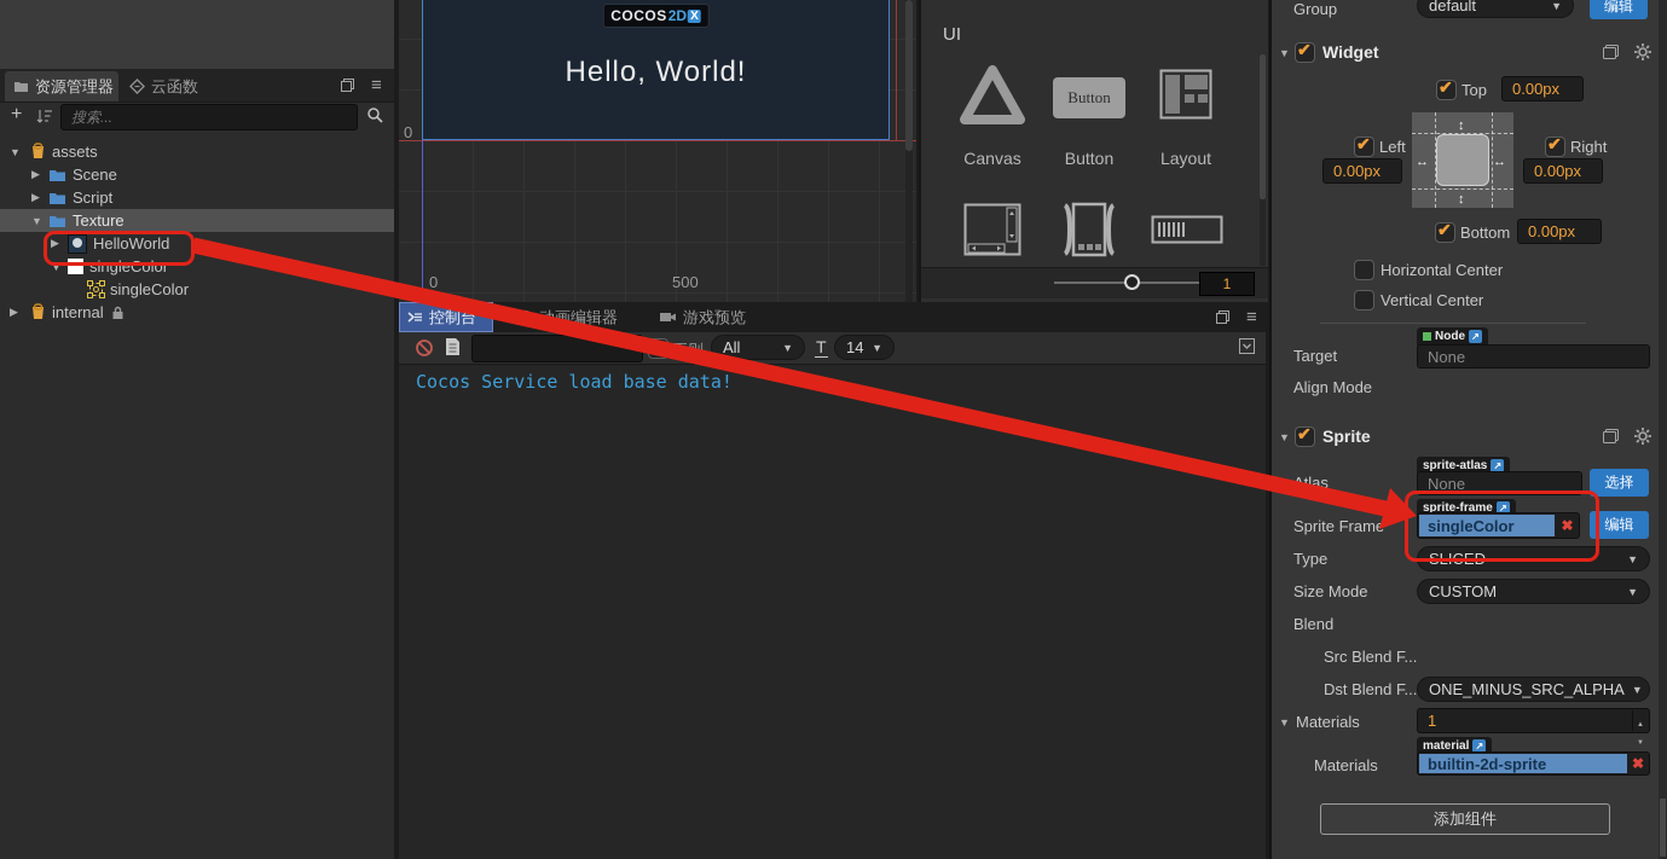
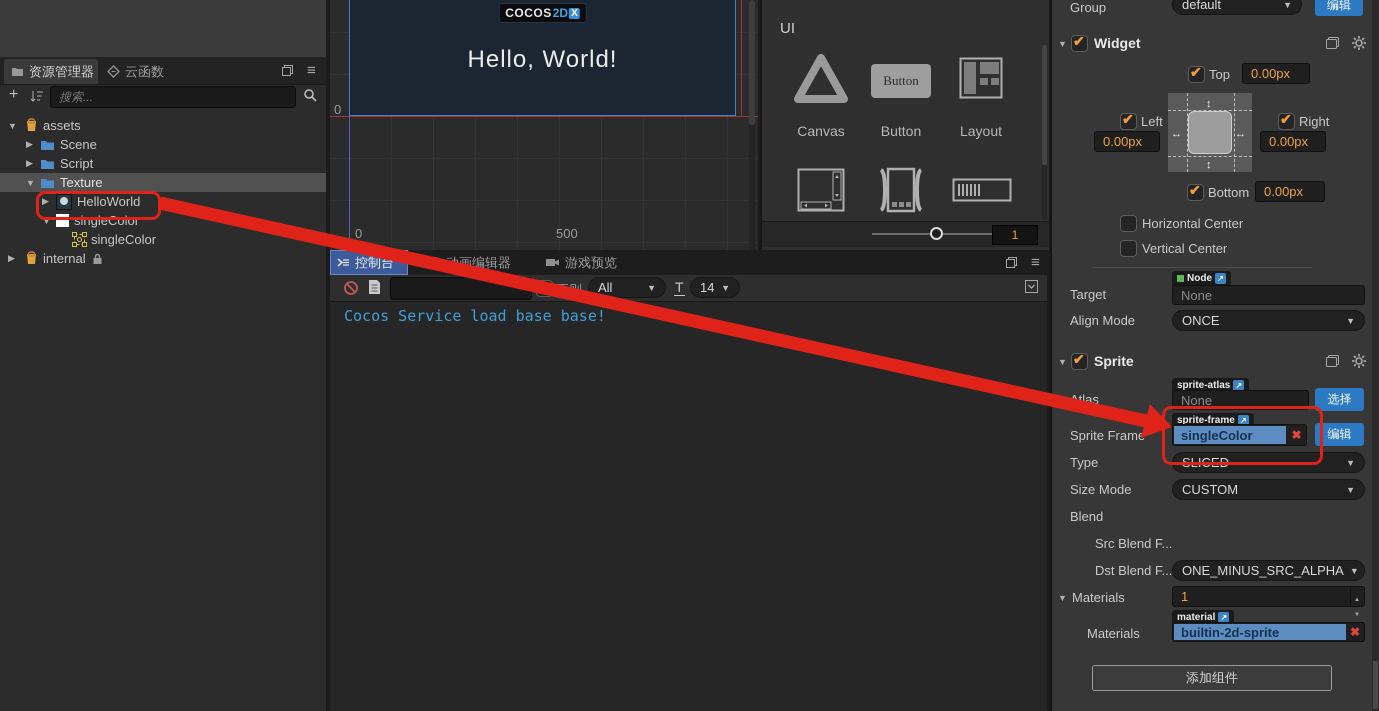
  资源管理器
  云函数
  ≡
  +
  搜索...
  assets
  Scene
  Script
  Texture
  HelloWorld
  singleColor
  singleColor
  internal
  COCOS
  2D
  X
  Hello, World!
  0
  0
  500
  UI
  Canvas
  Button
  Button
  Layout
  1
  控制台
  画编辑器
  游戏预览
  ≡
  All
  T
  14
- Cocos Service load base data!
+ Cocos Service load base base!
  Group
  default
  编辑
  Widget
  Top
  0.00px
  Left
  0.00px
  Right
  0.00px
  Bottom
  0.00px
  Horizontal Center
  Vertical Center
  Node
  Target
  None
  Align Mode
+ ONCE
  Sprite
  sprite-atlas
  tlas
  None
  选择
  sprite-frame
  Sprite Frame
  singleColor
  编辑
  Type
  SLICED
  Size Mode
  CUSTOM
  Blend
  Src Blend F...
  Dst Blend F...
  ONE_MINUS_SRC_ALPHA
  Materials
  1
  material
  Materials
  builtin-2d-sprite
  添加组件
